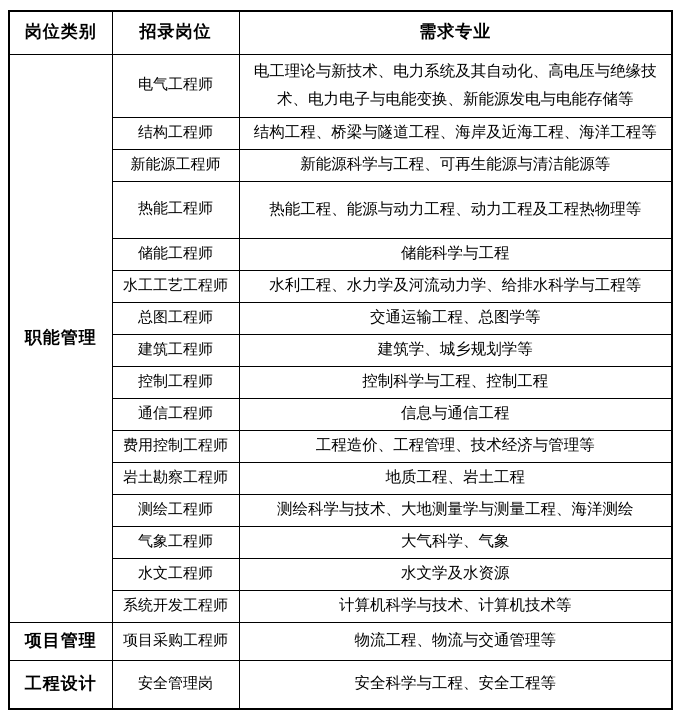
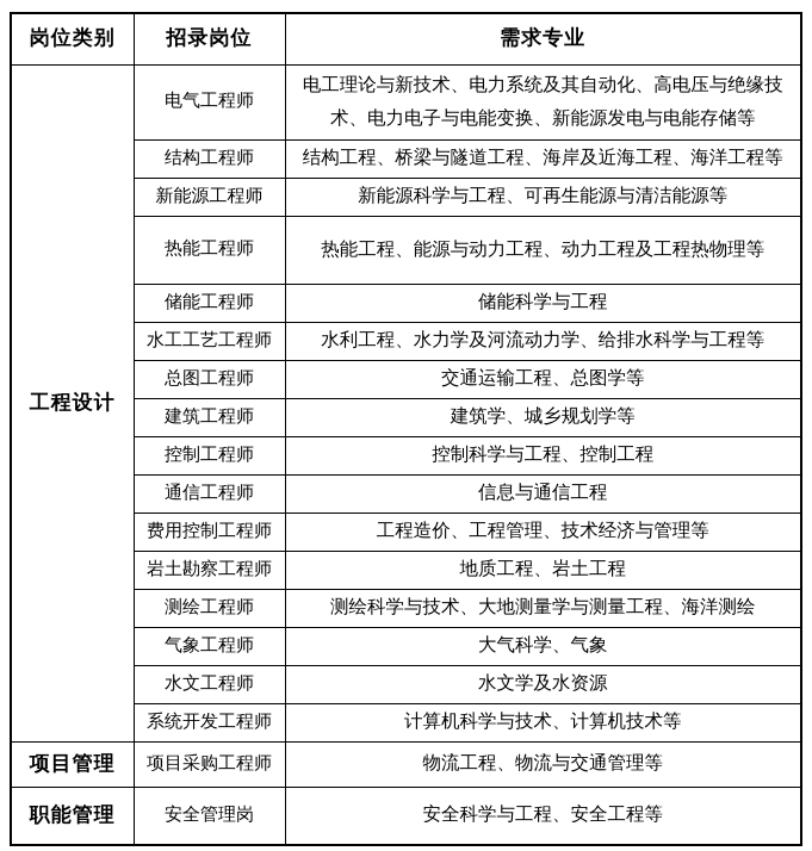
  岗位类别	招录岗位	需求专业
- 职能管理	电气工程师	电工理论与新技术、电力系统及其自动化、高电压与绝缘技术、电力电子与电能变换、新能源发电与电能存储等
+ 工程设计	电气工程师	电工理论与新技术、电力系统及其自动化、高电压与绝缘技术、电力电子与电能变换、新能源发电与电能存储等
  结构工程师	结构工程、桥梁与隧道工程、海岸及近海工程、海洋工程等
  新能源工程师	新能源科学与工程、可再生能源与清洁能源等
  热能工程师	热能工程、能源与动力工程、动力工程及工程热物理等
  储能工程师	储能科学与工程
  水工工艺工程师	水利工程、水力学及河流动力学、给排水科学与工程等
  总图工程师	交通运输工程、总图学等
  建筑工程师	建筑学、城乡规划学等
  控制工程师	控制科学与工程、控制工程
  通信工程师	信息与通信工程
  费用控制工程师	工程造价、工程管理、技术经济与管理等
  岩土勘察工程师	地质工程、岩土工程
  测绘工程师	测绘科学与技术、大地测量学与测量工程、海洋测绘
  气象工程师	大气科学、气象
  水文工程师	水文学及水资源
  系统开发工程师	计算机科学与技术、计算机技术等
  项目管理	项目采购工程师	物流工程、物流与交通管理等
- 工程设计	安全管理岗	安全科学与工程、安全工程等
+ 职能管理	安全管理岗	安全科学与工程、安全工程等
